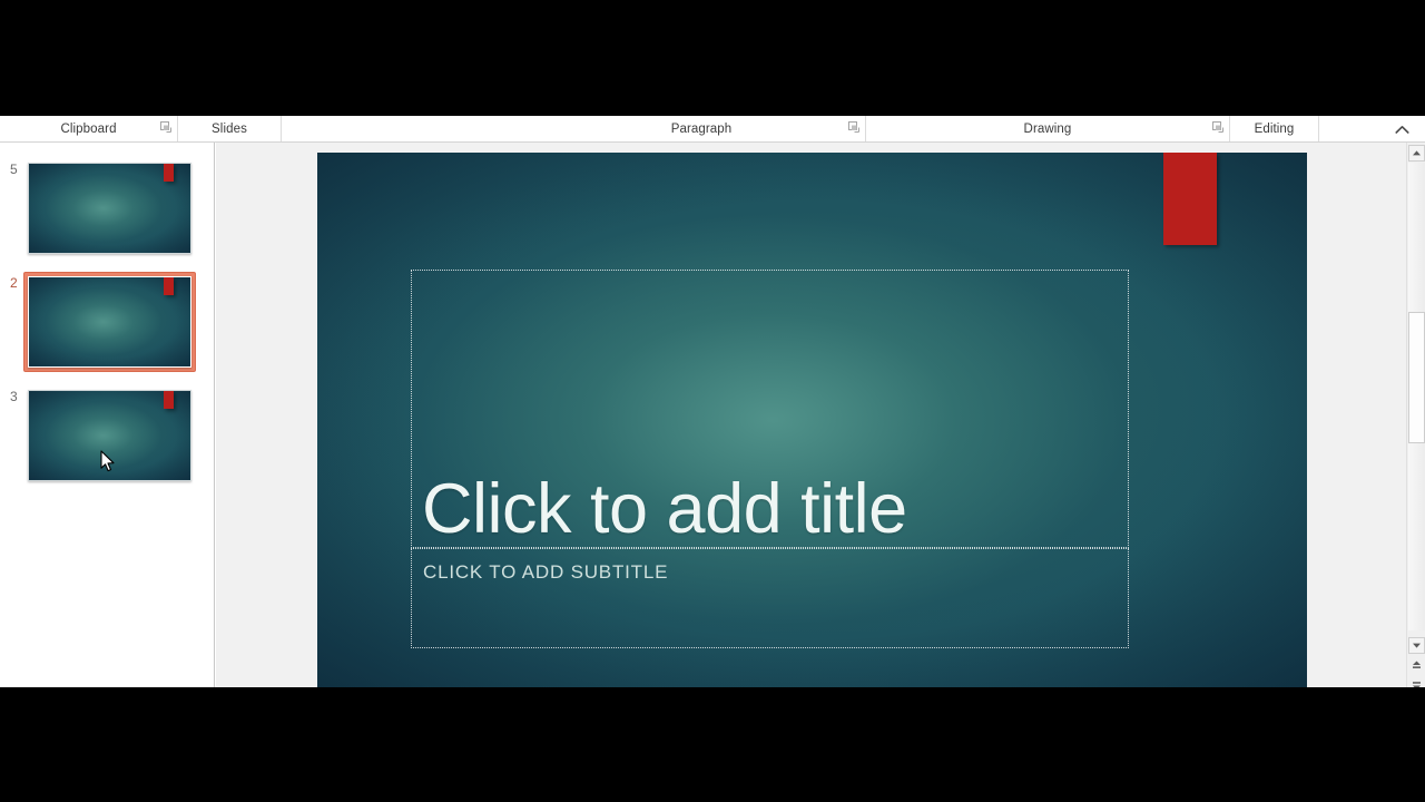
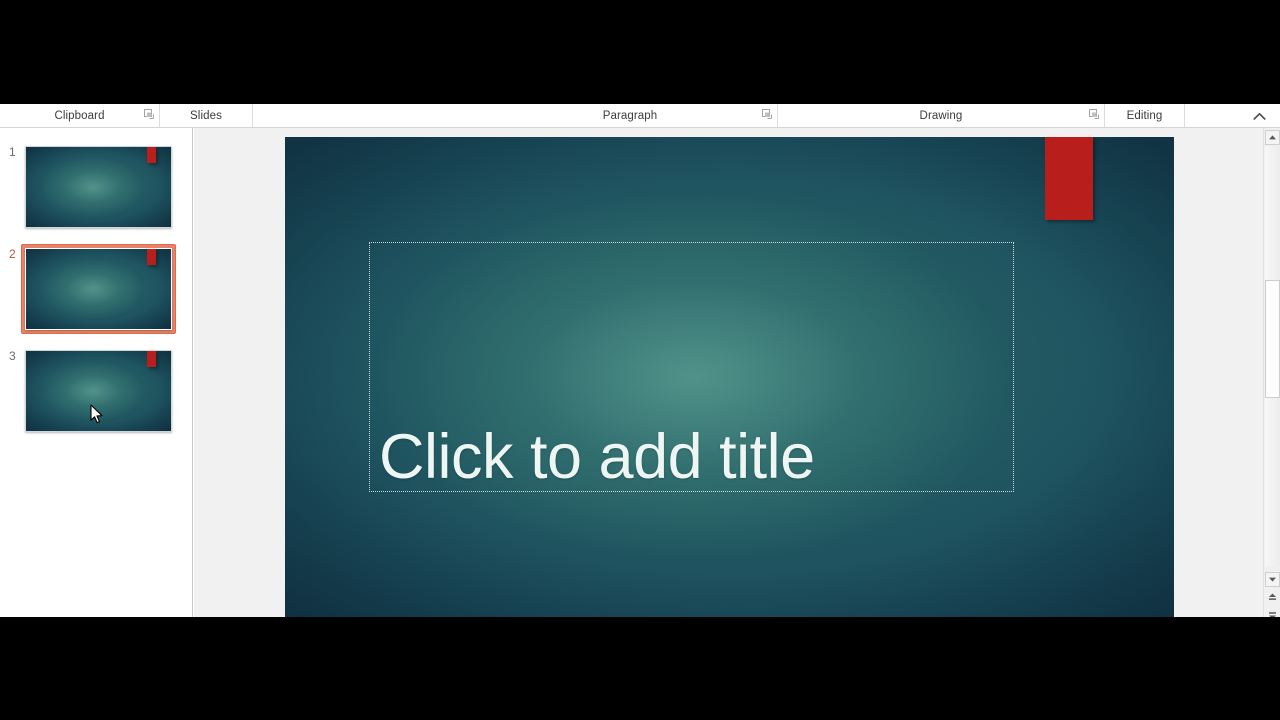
  Clipboard
  Slides
  Paragraph
  Drawing
  Editing
- 5
+ 1
  2
  3
  Click to add title
- CLICK TO ADD SUBTITLE
